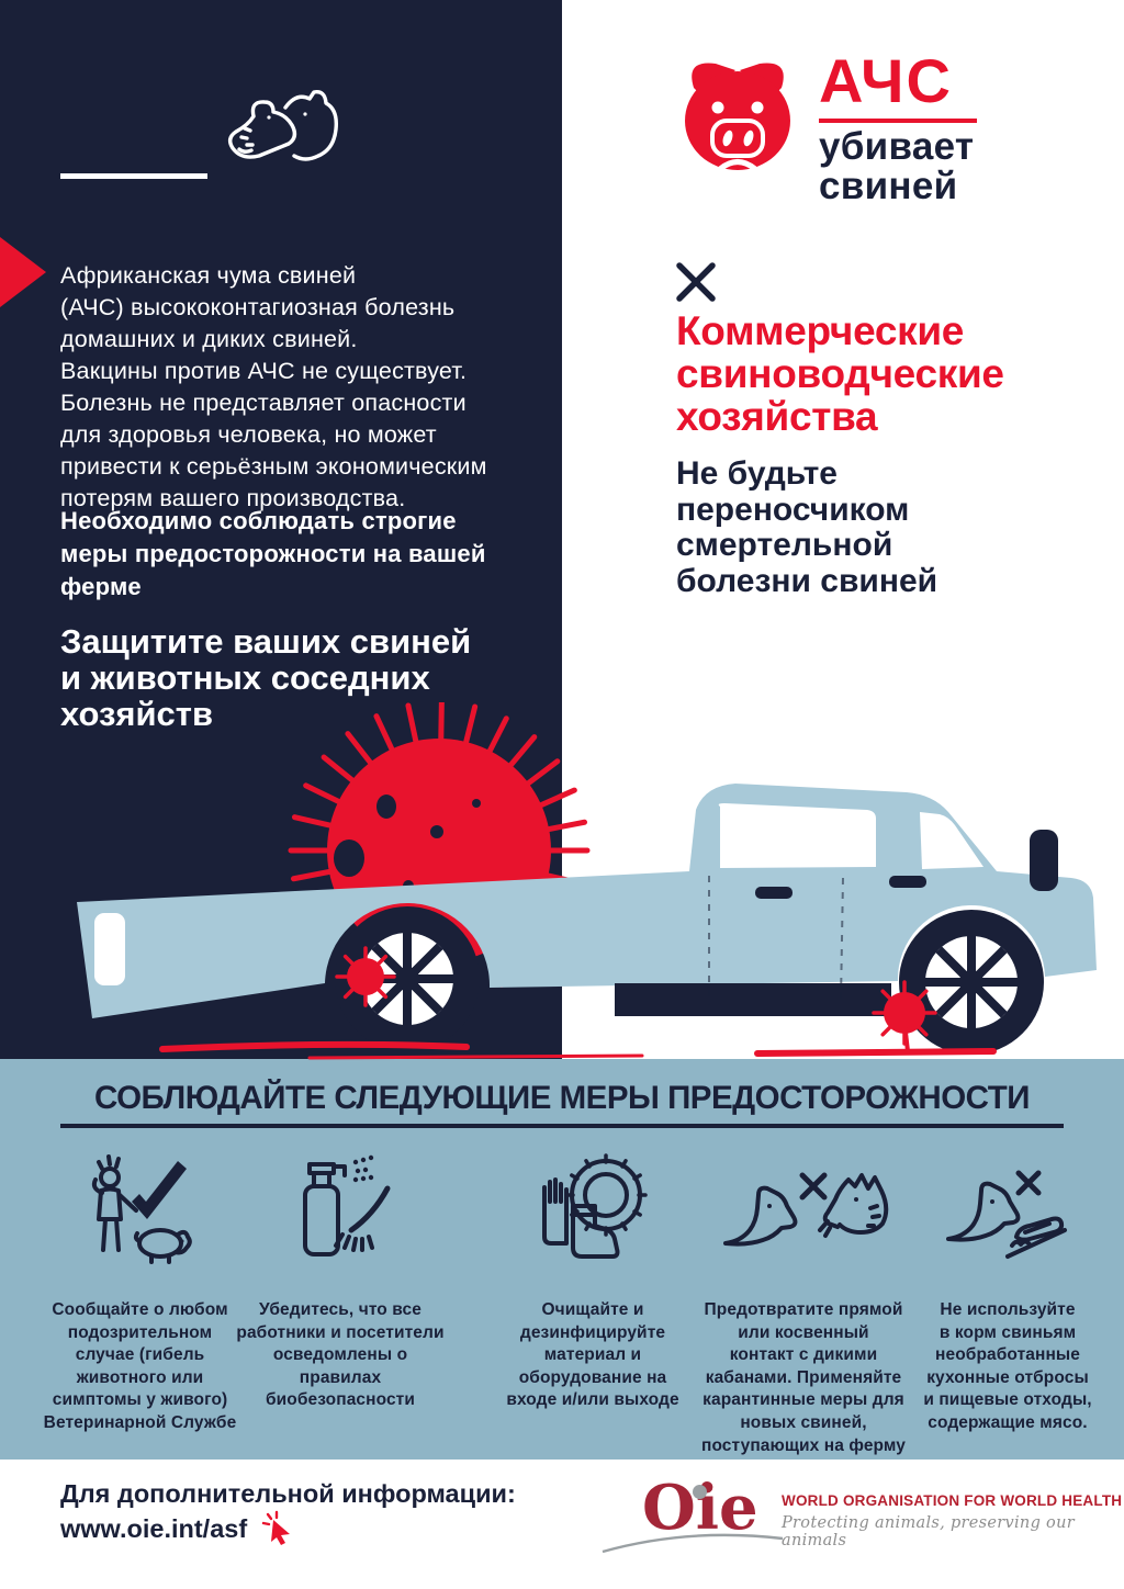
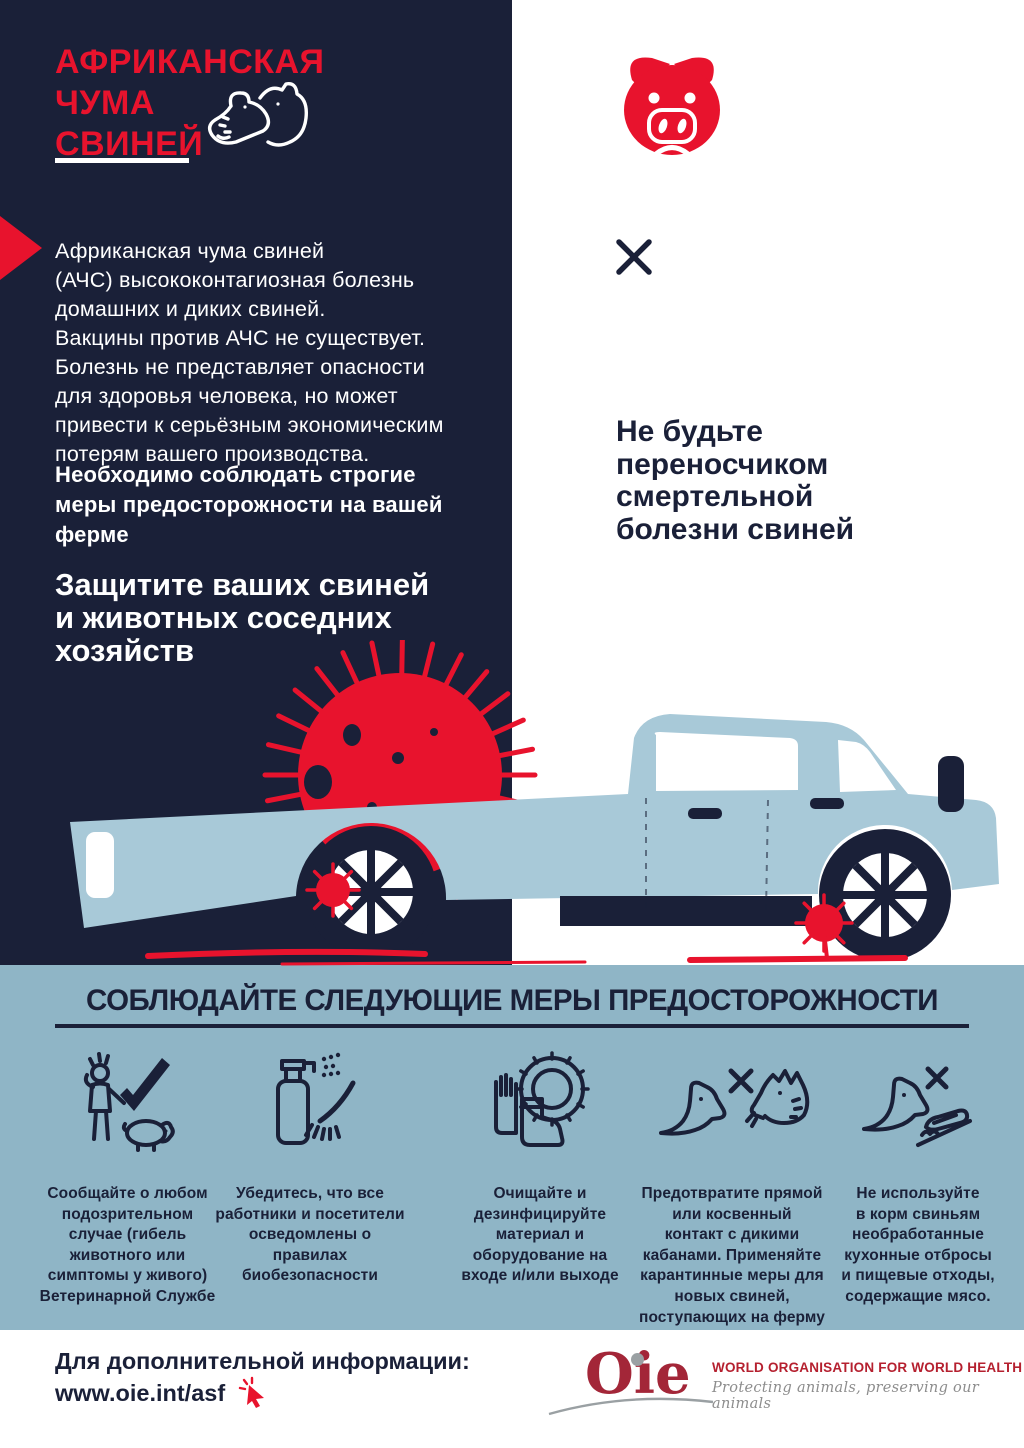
+ АФРИКАНСКАЯ
+ ЧУМА
+ СВИНЕЙ
  Африканская чума свиней
  (АЧС) высококонтагиозная болезнь
  домашних и диких свиней.
  Вакцины против АЧС не существует.
  Болезнь не представляет опасности
  для здоровья человека, но может
  привести к серьёзным экономическим
  потерям вашего производства.
  Необходимо соблюдать строгие
  меры предосторожности на вашей
  ферме
  Защитите ваших свиней
  и животных соседних
  хозяйств
- АЧС
- убивает
- свиней
- Коммерческие
- свиноводческие
- хозяйства
  Не будьте
  переносчиком
  смертельной
  болезни свиней
  СОБЛЮДАЙТЕ СЛЕДУЮЩИЕ МЕРЫ ПРЕДОСТОРОЖНОСТИ
  Сообщайте о любом
  подозрительном
  случае (гибель
  животного или
  симптомы у живого)
  Ветеринарной Службе
  Убедитесь, что все
  работники и посетители
  осведомлены о правилах
  биобезопасности
  Очищайте и
  дезинфицируйте
  материал и
  оборудование на
  входе и/или выходе
  Предотвратите прямой
  или косвенный
  контакт с дикими
  кабанами. Применяйте
  карантинные меры для
  новых свиней,
  поступающих на ферму
  Не используйте
  в корм свиньям
  необработанные
  кухонные отбросы
  и пищевые отходы,
  содержащие мясо.
  Для дополнительной информации:
  www.oie.int/asf
  Oie
  WORLD ORGANISATION FOR WORLD HEALTH
  Protecting animals, preserving our animals
